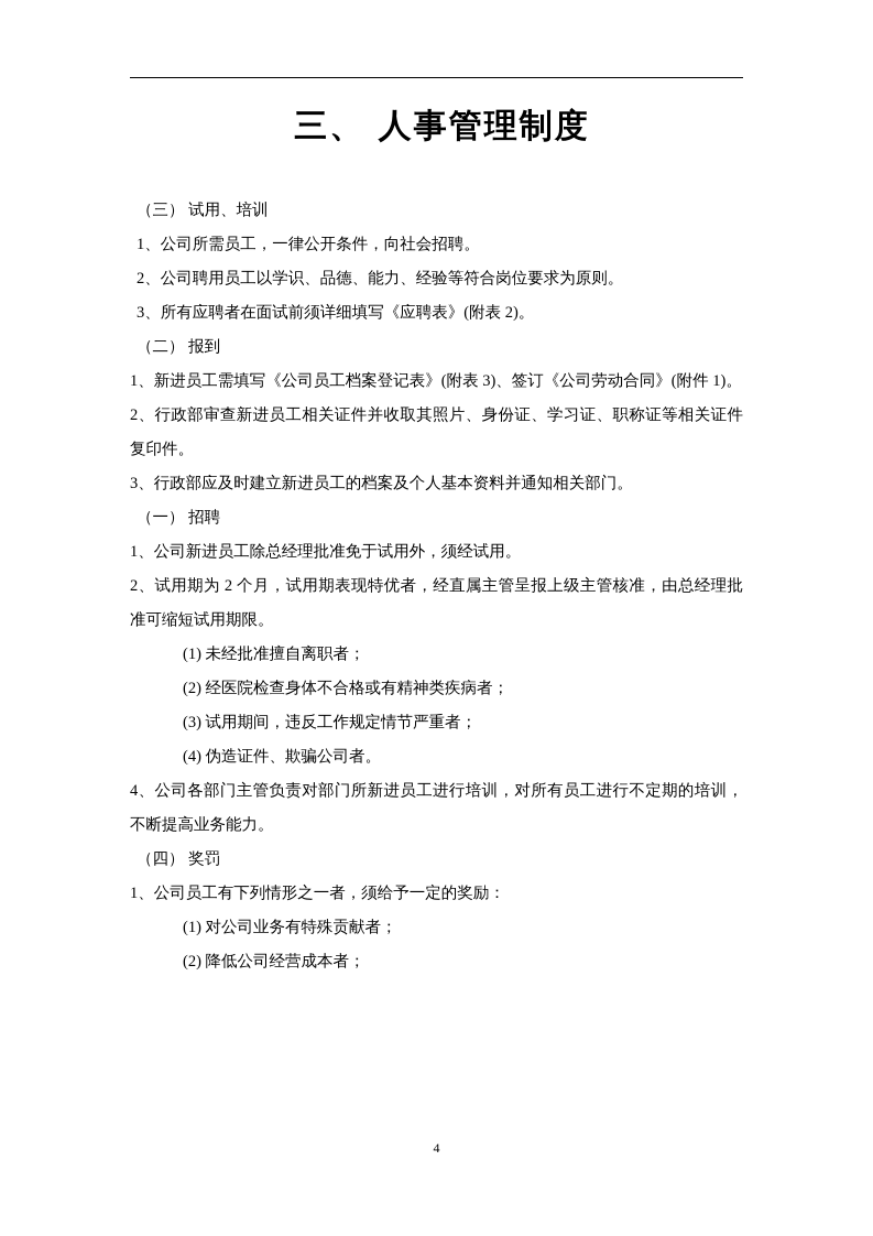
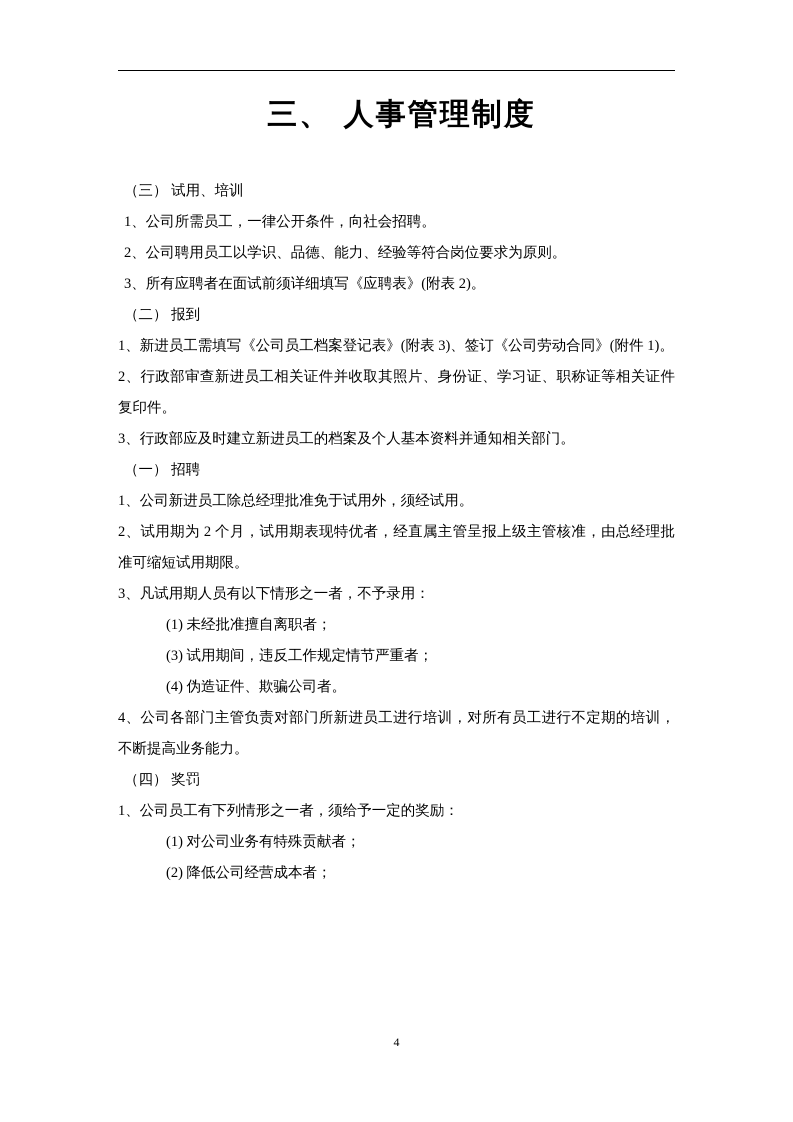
  三、 人事管理制度
  （三） 试用、培训
  1、公司所需员工，一律公开条件，向社会招聘。
  2、公司聘用员工以学识、品德、能力、经验等符合岗位要求为原则。
  3、所有应聘者在面试前须详细填写《应聘表》(附表 2)。
  （二） 报到
  1、新进员工需填写《公司员工档案登记表》(附表 3)、签订《公司劳动合同》(附件 1)。
  2、行政部审查新进员工相关证件并收取其照片、身份证、学习证、职称证等相关证件复印件。
  3、行政部应及时建立新进员工的档案及个人基本资料并通知相关部门。
  （一） 招聘
  1、公司新进员工除总经理批准免于试用外，须经试用。
  2、试用期为 2 个月，试用期表现特优者，经直属主管呈报上级主管核准，由总经理批准可缩短试用期限。
+ 3、凡试用期人员有以下情形之一者，不予录用：
  (1) 未经批准擅自离职者；
- (2) 经医院检查身体不合格或有精神类疾病者；
  (3) 试用期间，违反工作规定情节严重者；
  (4) 伪造证件、欺骗公司者。
  4、公司各部门主管负责对部门所新进员工进行培训，对所有员工进行不定期的培训，不断提高业务能力。
  （四） 奖罚
  1、公司员工有下列情形之一者，须给予一定的奖励：
  (1) 对公司业务有特殊贡献者；
  (2) 降低公司经营成本者；
  4
